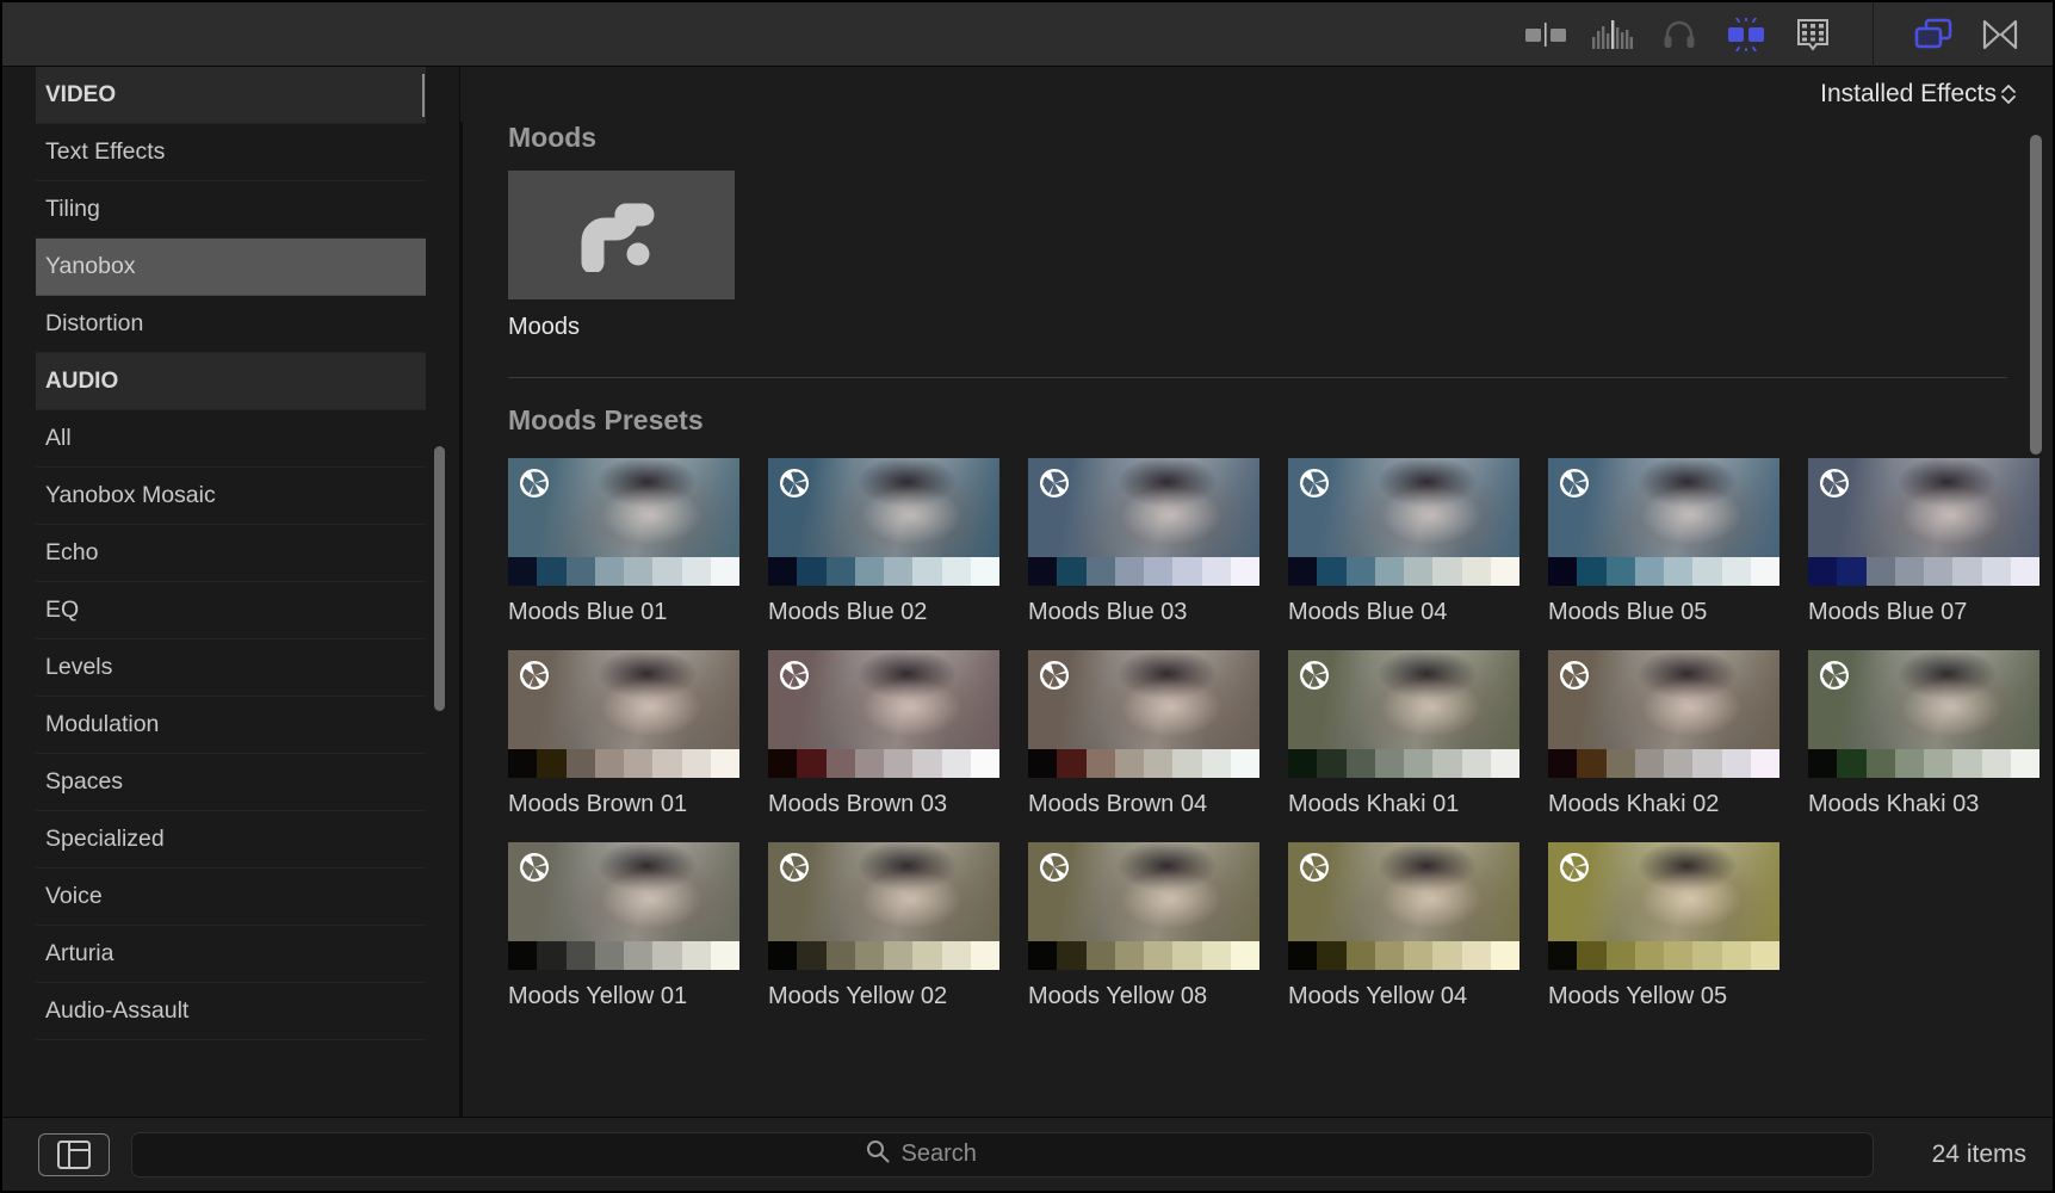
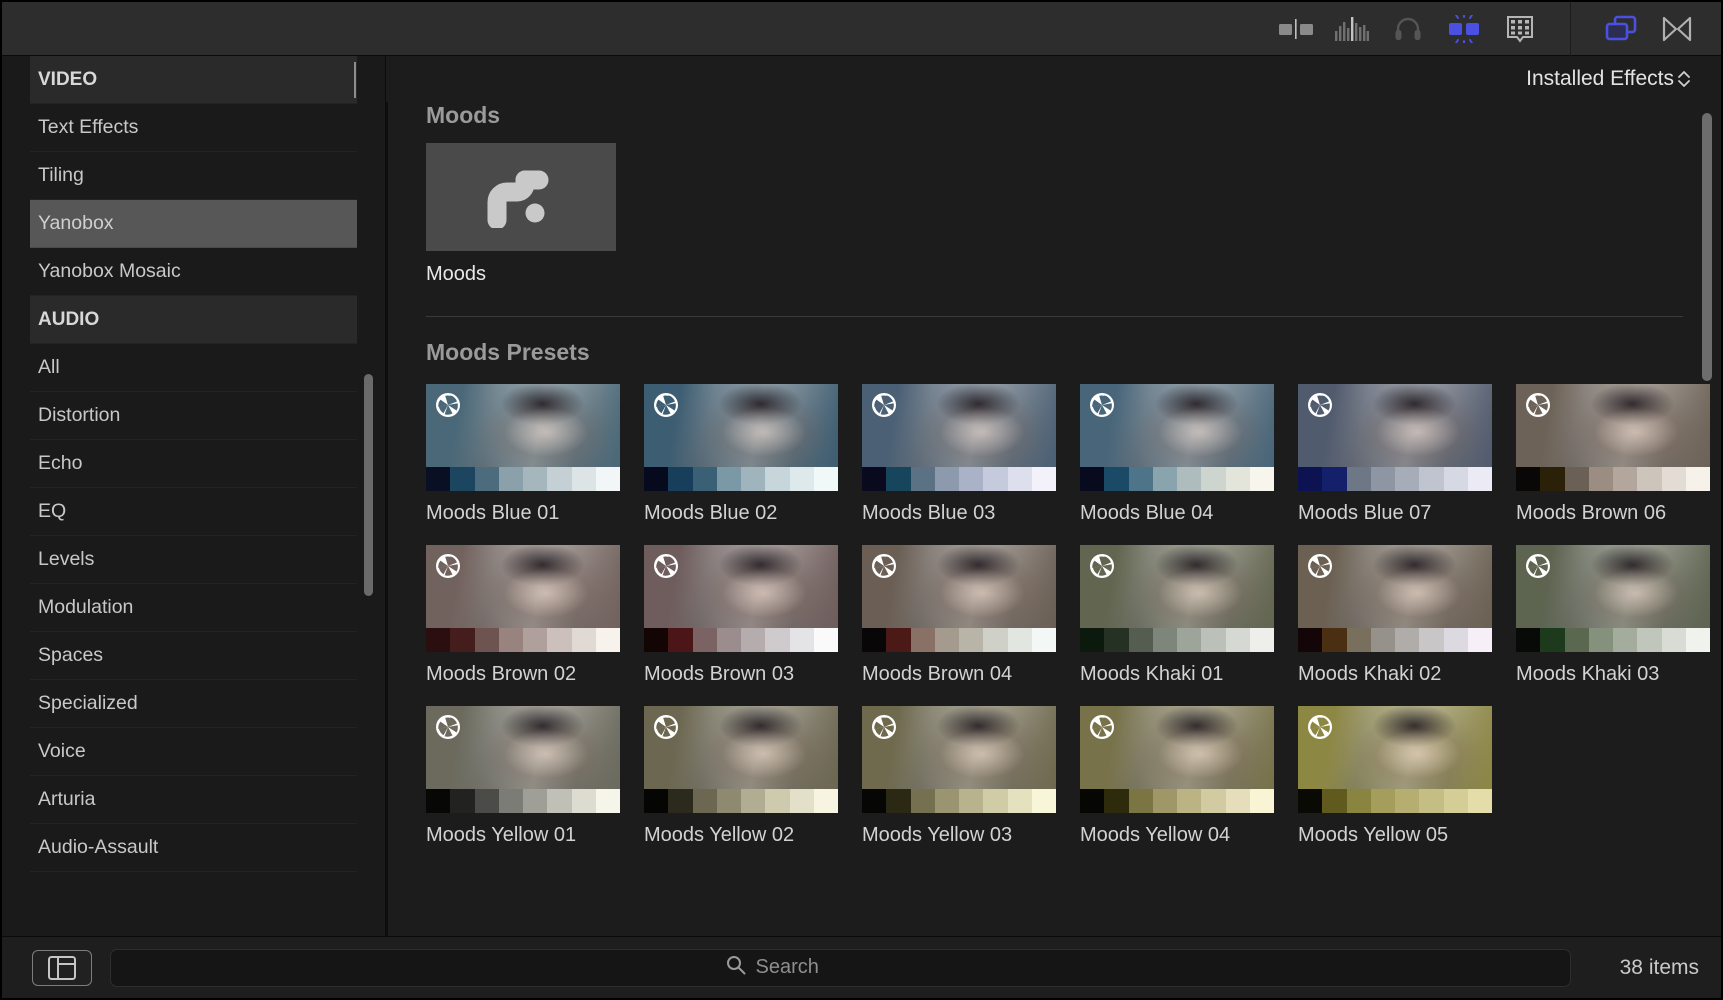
  VIDEO
  Text Effects
  Tiling
  Yanobox
- Distortion
+ Yanobox Mosaic
  AUDIO
  All
- Yanobox Mosaic
+ Distortion
  Echo
  EQ
  Levels
  Modulation
  Spaces
  Specialized
  Voice
  Arturia
  Audio-Assault
  Installed Effects
  Moods
  Moods
  Moods Presets
  Moods Blue 01
  Moods Blue 02
  Moods Blue 03
  Moods Blue 04
- Moods Blue 05
  Moods Blue 07
- Moods Brown 01
+ Moods Brown 06
+ Moods Brown 02
  Moods Brown 03
  Moods Brown 04
  Moods Khaki 01
  Moods Khaki 02
  Moods Khaki 03
  Moods Yellow 01
  Moods Yellow 02
- Moods Yellow 08
+ Moods Yellow 03
  Moods Yellow 04
  Moods Yellow 05
  Search
- 24 items
+ 38 items
